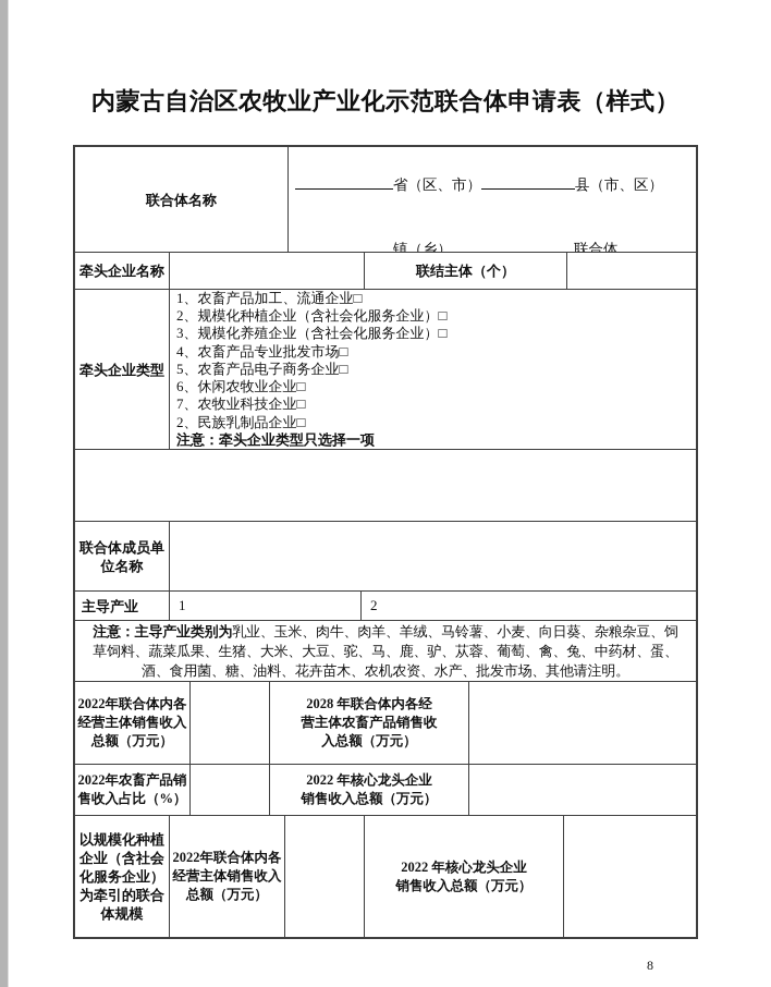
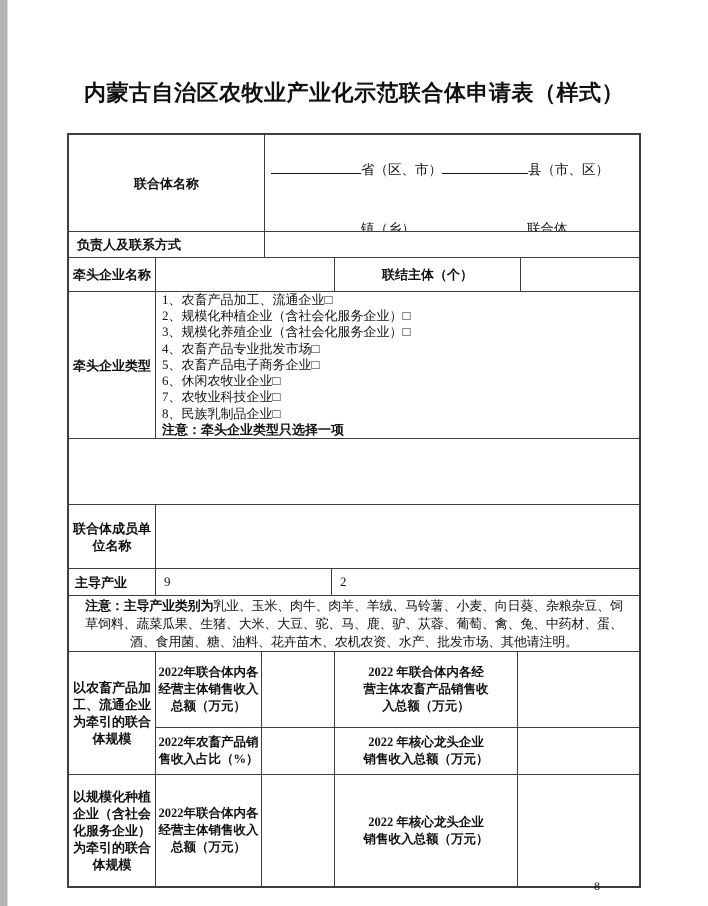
  内蒙古自治区农牧业产业化示范联合体申请表（样式）
  联合体名称
  省（区、市） 县（市、区）
  镇（乡） 联合体
+ 负责人及联系方式
  牵头企业名称
  联结主体（个）
  牵头企业类型
  1、农畜产品加工、流通企业□
  2、规模化种植企业（含社会化服务企业）□
  3、规模化养殖企业（含社会化服务企业）□
  4、农畜产品专业批发市场□
  5、农畜产品电子商务企业□
  6、休闲农牧业企业□
  7、农牧业科技企业□
- 2、民族乳制品企业□
+ 8、民族乳制品企业□
  注意：牵头企业类型只选择一项
  联合体成员单位名称
  主导产业
- 1
+ 9
  2
  注意：主导产业类别为乳业、玉米、肉牛、肉羊、羊绒、马铃薯、小麦、向日葵、杂粮杂豆、饲草饲料、蔬菜瓜果、生猪、大米、大豆、驼、马、鹿、驴、苁蓉、葡萄、禽、兔、中药材、蛋、酒、食用菌、糖、油料、花卉苗木、农机农资、水产、批发市场、其他请注明。
+ 以农畜产品加工、流通企业为牵引的联合体规模
  2022年联合体内各经营主体销售收入总额（万元）
- 2028 年联合体内各经营主体农畜产品销售收入总额（万元）
+ 2022 年联合体内各经营主体农畜产品销售收入总额（万元）
  2022年农畜产品销售收入占比（%）
  2022 年核心龙头企业销售收入总额（万元）
  以规模化种植企业（含社会化服务企业）为牵引的联合体规模
  2022年联合体内各经营主体销售收入总额（万元）
  2022 年核心龙头企业销售收入总额（万元）
  8
